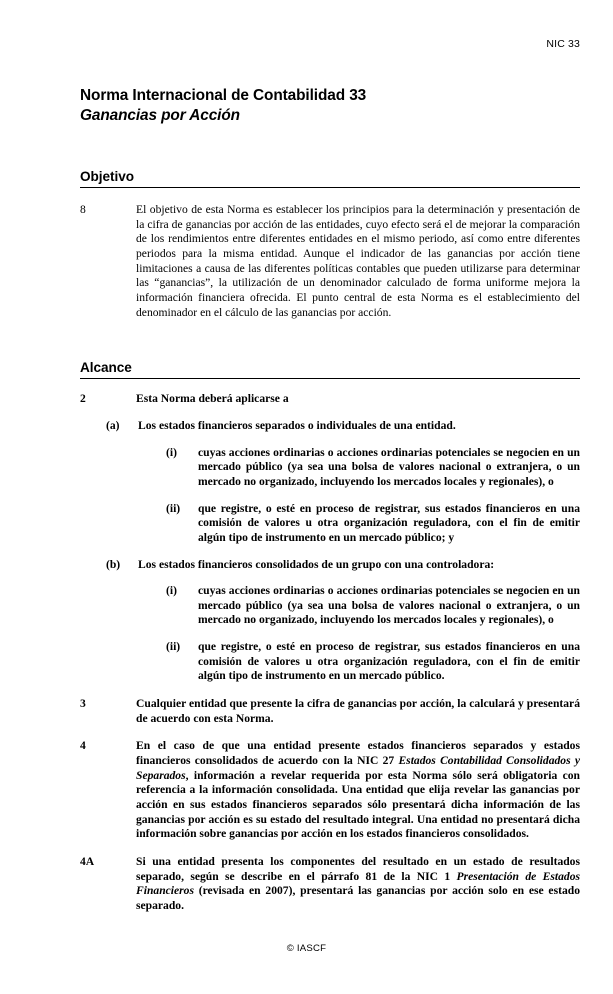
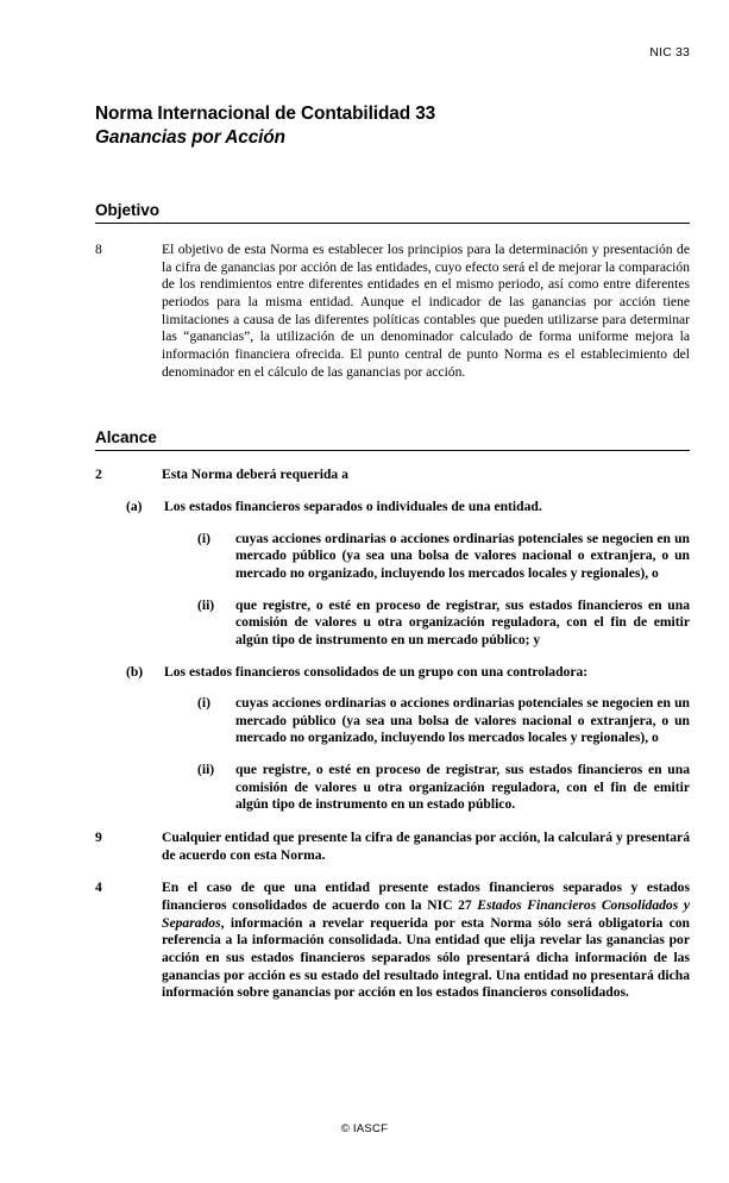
  NIC 33
  Norma Internacional de Contabilidad 33
  Ganancias por Acción
  Objetivo
  8
- El objetivo de esta Norma es establecer los principios para la determinación y presentación de la cifra de ganancias por acción de las entidades, cuyo efecto será el de mejorar la comparación de los rendimientos entre diferentes entidades en el mismo periodo, así como entre diferentes periodos para la misma entidad. Aunque el indicador de las ganancias por acción tiene limitaciones a causa de las diferentes políticas contables que pueden utilizarse para determinar las “ganancias”, la utilización de un denominador calculado de forma uniforme mejora la información financiera ofrecida. El punto central de esta Norma es el establecimiento del denominador en el cálculo de las ganancias por acción.
+ El objetivo de esta Norma es establecer los principios para la determinación y presentación de la cifra de ganancias por acción de las entidades, cuyo efecto será el de mejorar la comparación de los rendimientos entre diferentes entidades en el mismo periodo, así como entre diferentes periodos para la misma entidad. Aunque el indicador de las ganancias por acción tiene limitaciones a causa de las diferentes políticas contables que pueden utilizarse para determinar las “ganancias”, la utilización de un denominador calculado de forma uniforme mejora la información financiera ofrecida. El punto central de punto Norma es el establecimiento del denominador en el cálculo de las ganancias por acción.
  Alcance
  2
- Esta Norma deberá aplicarse a
+ Esta Norma deberá requerida a
  (a)
  Los estados financieros separados o individuales de una entidad.
  (i)
  cuyas acciones ordinarias o acciones ordinarias potenciales se negocien en un mercado público (ya sea una bolsa de valores nacional o extranjera, o un mercado no organizado, incluyendo los mercados locales y regionales), o
  (ii)
  que registre, o esté en proceso de registrar, sus estados financieros en una comisión de valores u otra organización reguladora, con el fin de emitir algún tipo de instrumento en un mercado público; y
  (b)
  Los estados financieros consolidados de un grupo con una controladora:
  (i)
  cuyas acciones ordinarias o acciones ordinarias potenciales se negocien en un mercado público (ya sea una bolsa de valores nacional o extranjera, o un mercado no organizado, incluyendo los mercados locales y regionales), o
  (ii)
- que registre, o esté en proceso de registrar, sus estados financieros en una comisión de valores u otra organización reguladora, con el fin de emitir algún tipo de instrumento en un mercado público.
+ que registre, o esté en proceso de registrar, sus estados financieros en una comisión de valores u otra organización reguladora, con el fin de emitir algún tipo de instrumento en un estado público.
- 3
+ 9
  Cualquier entidad que presente la cifra de ganancias por acción, la calculará y presentará de acuerdo con esta Norma.
  4
- En el caso de que una entidad presente estados financieros separados y estados financieros consolidados de acuerdo con la NIC 27 Estados Contabilidad Consolidados y Separados, información a revelar requerida por esta Norma sólo será obligatoria con referencia a la información consolidada. Una entidad que elija revelar las ganancias por acción en sus estados financieros separados sólo presentará dicha información de las ganancias por acción es su estado del resultado integral. Una entidad no presentará dicha información sobre ganancias por acción en los estados financieros consolidados.
+ En el caso de que una entidad presente estados financieros separados y estados financieros consolidados de acuerdo con la NIC 27 Estados Financieros Consolidados y Separados, información a revelar requerida por esta Norma sólo será obligatoria con referencia a la información consolidada. Una entidad que elija revelar las ganancias por acción en sus estados financieros separados sólo presentará dicha información de las ganancias por acción es su estado del resultado integral. Una entidad no presentará dicha información sobre ganancias por acción en los estados financieros consolidados.
- 4A
- Si una entidad presenta los componentes del resultado en un estado de resultados separado, según se describe en el párrafo 81 de la NIC 1 Presentación de Estados Financieros (revisada en 2007), presentará las ganancias por acción solo en ese estado separado.
  © IASCF
